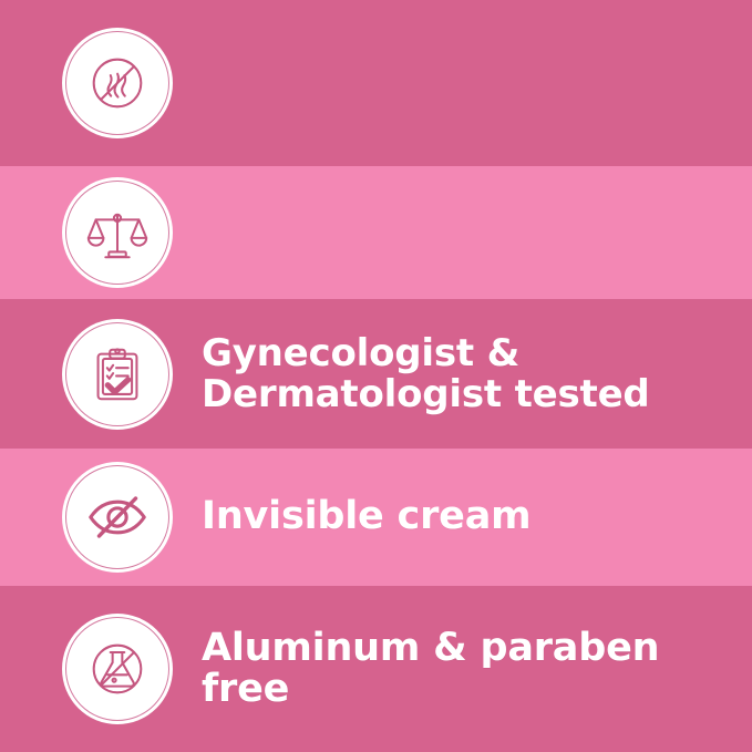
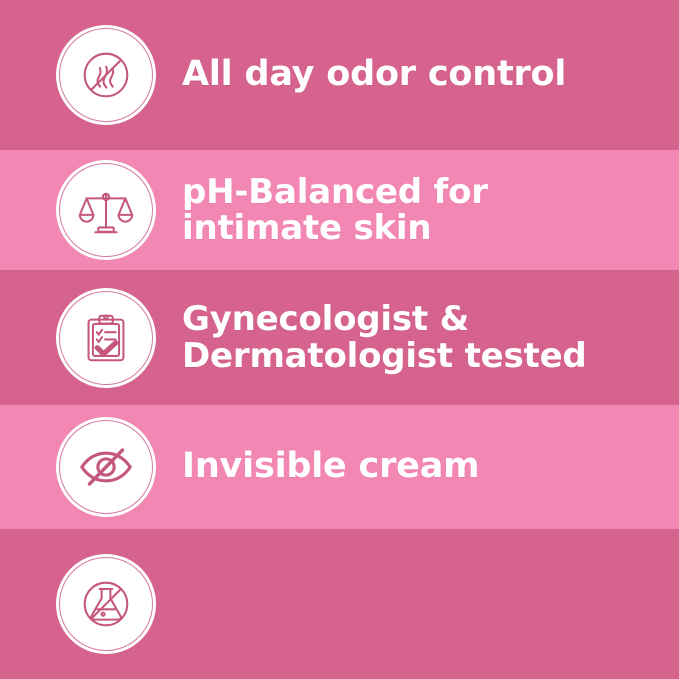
+ All day odor control
+ pH-Balanced for
+ intimate skin
  Gynecologist &
  Dermatologist tested
  Invisible cream
- Aluminum & paraben free
